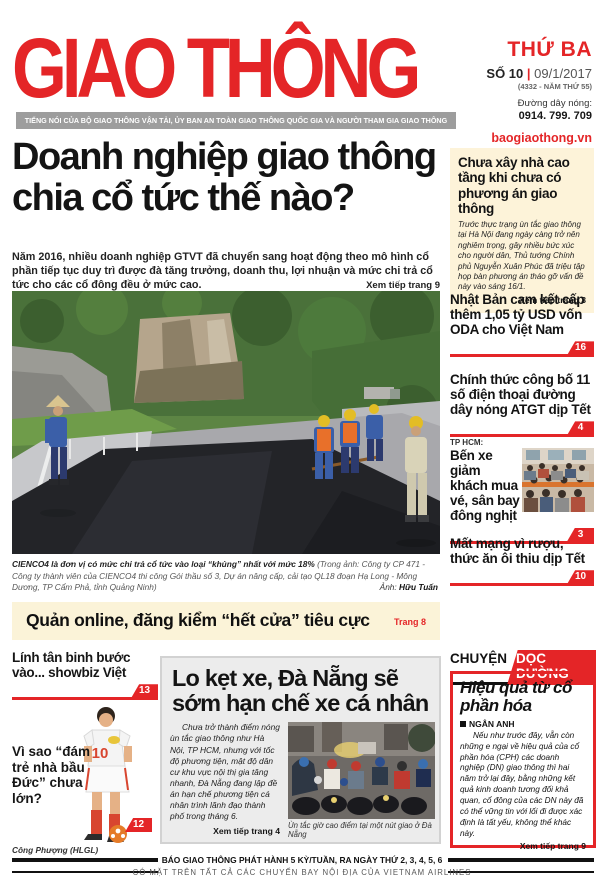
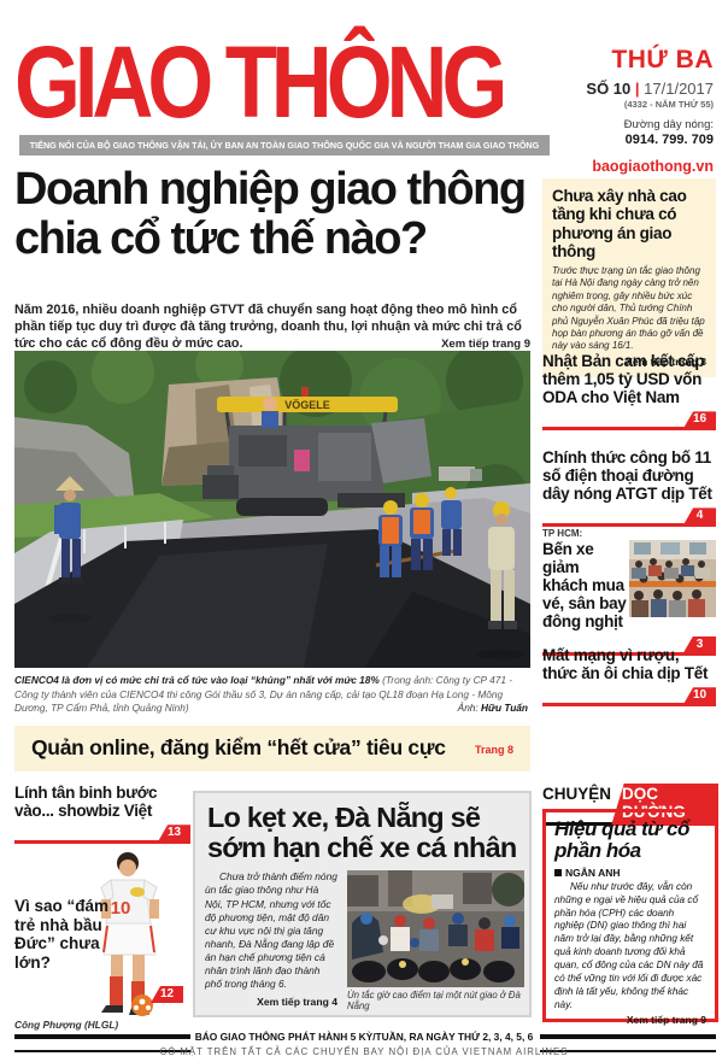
  GIAO THÔNG
  TIẾNG NÓI CỦA BỘ GIAO THÔNG VẬN TẢI, ỦY BAN AN TOÀN GIAO THÔNG QUỐC GIA VÀ NGƯỜI THAM GIA GIAO THÔNG
  THỨ BA
- SỐ 10 | 09/1/2017
+ SỐ 10 | 17/1/2017
  (4332 - NĂM THỨ 55)
  Đường dây nóng:
  0914. 799. 709
  baogiaothong.vn
  Doanh nghiệp giao thông chia cổ tức thế nào?
  Năm 2016, nhiều doanh nghiệp GTVT đã chuyển sang hoạt động theo mô hình cổ phần tiếp tục duy trì được đà tăng trưởng, doanh thu, lợi nhuận và mức chi trả cổ tức cho các cổ đông đều ở mức cao.
  Xem tiếp trang 9
+ VÖGELE
  CIENCO4 là đơn vị có mức chi trả cổ tức vào loại “khủng” nhất với mức 18% (Trong ảnh: Công ty CP 471 - Công ty thành viên của CIENCO4 thi công Gói thầu số 3, Dự án nâng cấp, cải tạo QL18 đoạn Hạ Long - Mông Dương, TP Cẩm Phả, tỉnh Quảng Ninh)
  Ảnh: Hữu Tuấn
  Quản online, đăng kiểm “hết cửa” tiêu cực
  Trang 8
  Chưa xây nhà cao tầng khi chưa có phương án giao thông
  Trước thực trạng ùn tắc giao thông tại Hà Nội đang ngày càng trở nên nghiêm trọng, gây nhiều bức xúc cho người dân, Thủ tướng Chính phủ Nguyễn Xuân Phúc đã triệu tập họp bàn phương án tháo gỡ vấn đề này vào sáng 16/1.
  Xem tiếp trang 3
  Nhật Bản cam kết cấp thêm 1,05 tỷ USD vốn ODA cho Việt Nam
  16
  Chính thức công bố 11 số điện thoại đường dây nóng ATGT dịp Tết
  4
  TP HCM:
  Bến xe giảm khách mua vé, sân bay đông nghịt
  3
- Mất mạng vì rượu, thức ăn ôi thiu dịp Tết
+ Mất mạng vì rượu, thức ăn ôi chia dịp Tết
  10
  Lính tân binh bước vào... showbiz Việt
  13
  10
  Vì sao “đám trẻ nhà bầu Đức” chưa lớn?
  12
  Công Phượng (HLGL)
  Lo kẹt xe, Đà Nẵng sẽ sớm hạn chế xe cá nhân
  Chưa trở thành điểm nóng ùn tắc giao thông như Hà Nội, TP HCM, nhưng với tốc độ phương tiện, mật độ dân cư khu vực nội thị gia tăng nhanh, Đà Nẵng đang lập đề án hạn chế phương tiện cá nhân trình lãnh đạo thành phố trong tháng 6.
  Xem tiếp trang 4
  Ùn tắc giờ cao điểm tại một nút giao ở Đà Nẵng
  CHUYỆN
  DỌC ĐƯỜNG
  Hiệu quả từ cổ phần hóa
  NGÂN ANH
  Nếu như trước đây, vẫn còn những e ngại về hiệu quả của cổ phần hóa (CPH) các doanh nghiệp (DN) giao thông thì hai năm trở lại đây, bằng những kết quả kinh doanh tương đối khả quan, cổ đông của các DN này đã có thể vững tin với lối đi được xác định là tất yếu, không thể khác này.
  Xem tiếp trang 9
  BÁO GIAO THÔNG PHÁT HÀNH 5 KỲ/TUẦN, RA NGÀY THỨ 2, 3, 4, 5, 6
  CÓ MẶT TRÊN TẤT CẢ CÁC CHUYẾN BAY NỘI ĐỊA CỦA VIETNAM AIRLINES
